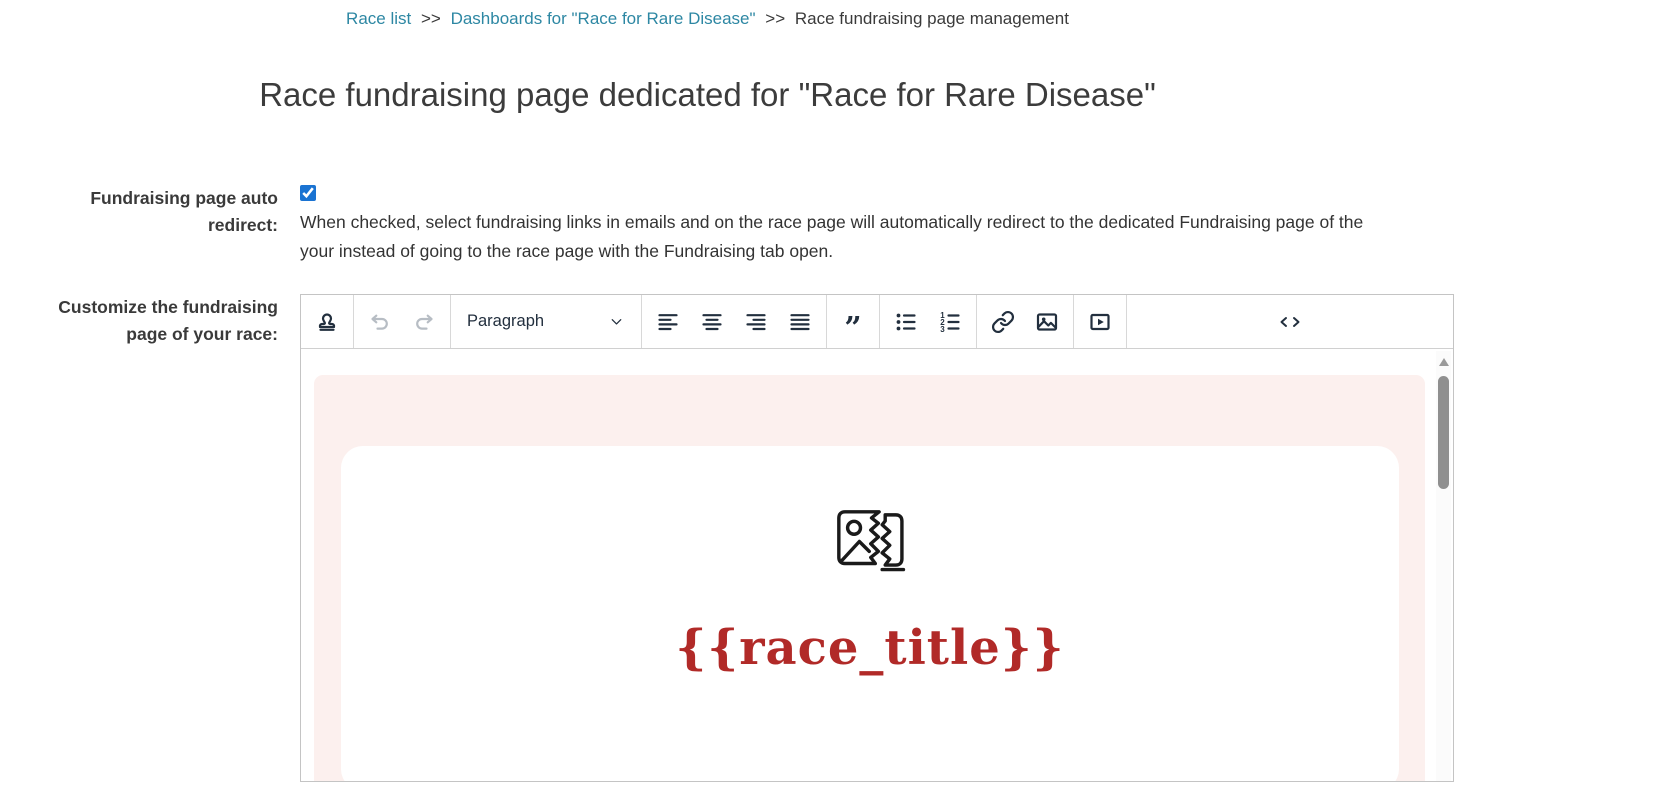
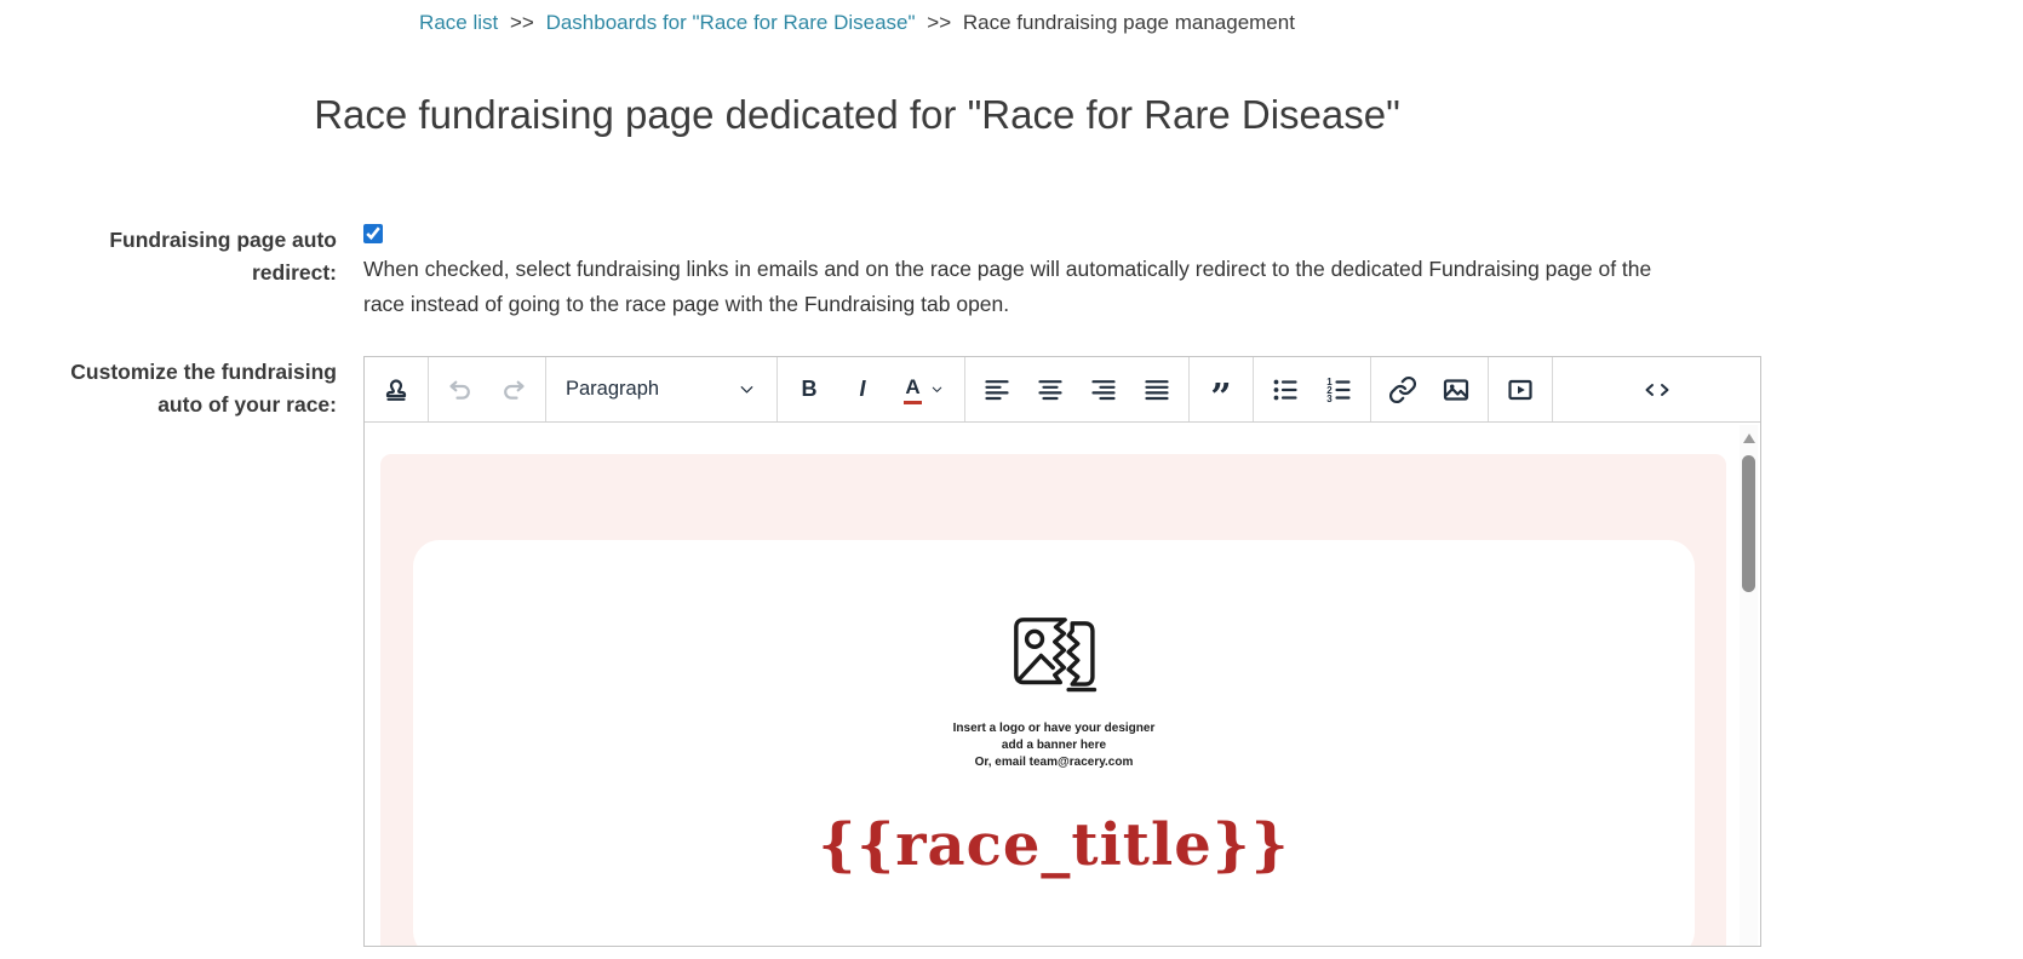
  Race list >> Dashboards for "Race for Rare Disease" >> Race fundraising page management
  Race fundraising page dedicated for "Race for Rare Disease"
  Fundraising page auto redirect:
- When checked, select fundraising links in emails and on the race page will automatically redirect to the dedicated Fundraising page of the your instead of going to the race page with the Fundraising tab open.
+ When checked, select fundraising links in emails and on the race page will automatically redirect to the dedicated Fundraising page of the race instead of going to the race page with the Fundraising tab open.
- Customize the fundraising page of your race:
+ Customize the fundraising auto of your race:
  Paragraph
+ B
+ I
+ A
  ”
  1
  2
  3
+ Insert a logo or have your designer
+ add a banner here
+ Or, email team@racery.com
  {{race_title}}
